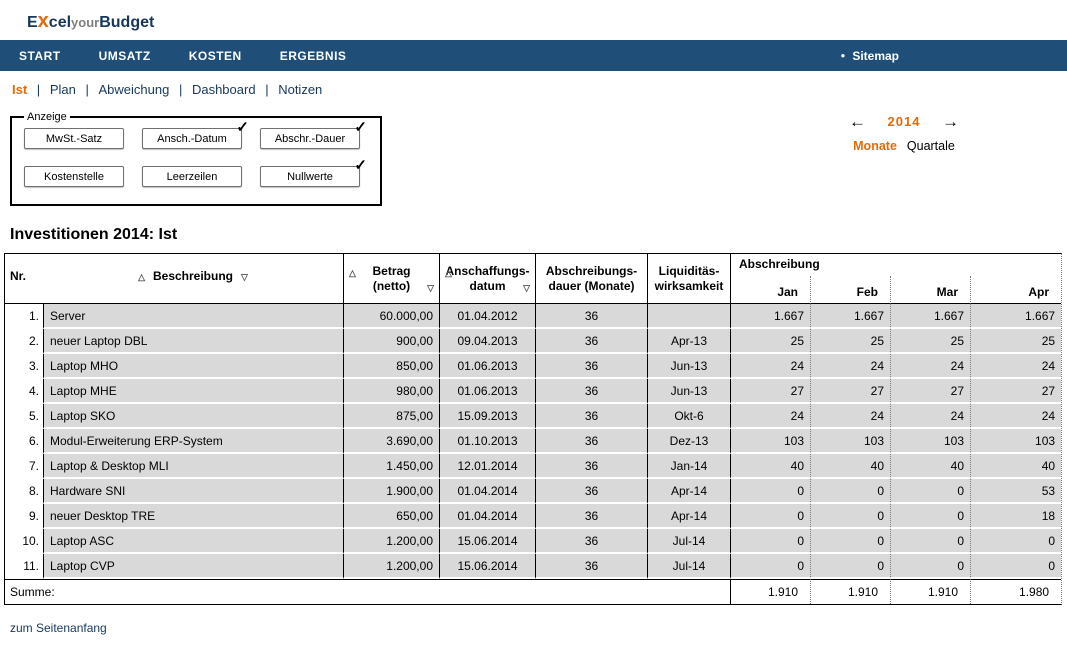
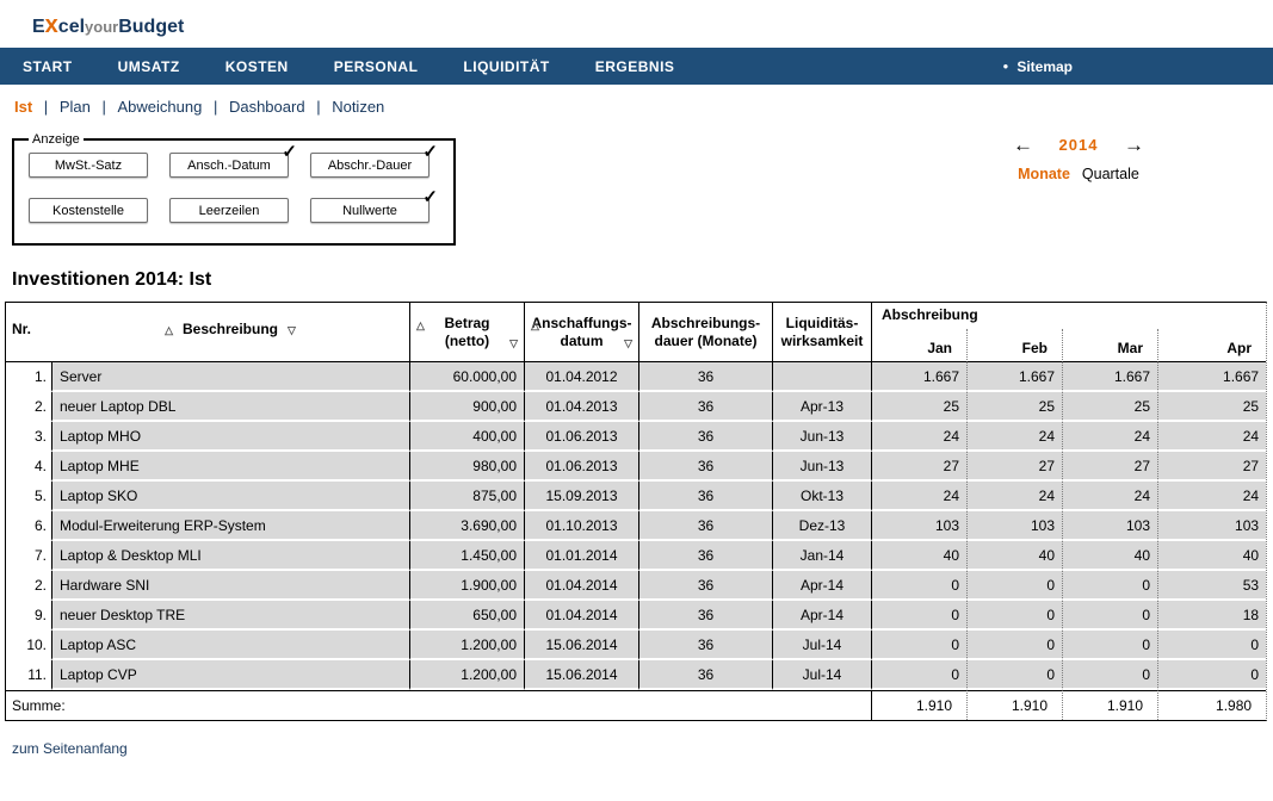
  ExcelyourBudget
  START
  UMSATZ
  KOSTEN
+ PERSONAL
+ LIQUIDITÄT
  ERGEBNIS
  ●
  Sitemap
  Ist | Plan | Abweichung | Dashboard | Notizen
  Anzeige
  MwSt.-Satz
  Ansch.-Datum
  ✓
  Abschr.-Dauer
  ✓
  Kostenstelle
  Leerzeilen
  Nullwerte
  ✓
  ←
  2014
  →
  Monate
  Quartale
  Investitionen 2014: Ist
  Nr.	△ Beschreibung ▽	△ Betrag (netto) ▽	△Anschaffungs- datum ▽	Abschreibungs- dauer (Monate)	Liquiditäs- wirksamkeit	Abschreibung
  Jan	Feb	Mar	Apr
  1.	Server	60.000,00	01.04.2012	36		1.667	1.667	1.667	1.667
- 2.	neuer Laptop DBL	900,00	09.04.2013	36	Apr-13	25	25	25	25
+ 2.	neuer Laptop DBL	900,00	01.04.2013	36	Apr-13	25	25	25	25
- 3.	Laptop MHO	850,00	01.06.2013	36	Jun-13	24	24	24	24
+ 3.	Laptop MHO	400,00	01.06.2013	36	Jun-13	24	24	24	24
  4.	Laptop MHE	980,00	01.06.2013	36	Jun-13	27	27	27	27
- 5.	Laptop SKO	875,00	15.09.2013	36	Okt-6	24	24	24	24
+ 5.	Laptop SKO	875,00	15.09.2013	36	Okt-13	24	24	24	24
  6.	Modul-Erweiterung ERP-System	3.690,00	01.10.2013	36	Dez-13	103	103	103	103
- 7.	Laptop & Desktop MLI	1.450,00	12.01.2014	36	Jan-14	40	40	40	40
+ 7.	Laptop & Desktop MLI	1.450,00	01.01.2014	36	Jan-14	40	40	40	40
- 8.	Hardware SNI	1.900,00	01.04.2014	36	Apr-14	0	0	0	53
+ 2.	Hardware SNI	1.900,00	01.04.2014	36	Apr-14	0	0	0	53
  9.	neuer Desktop TRE	650,00	01.04.2014	36	Apr-14	0	0	0	18
  10.	Laptop ASC	1.200,00	15.06.2014	36	Jul-14	0	0	0	0
  11.	Laptop CVP	1.200,00	15.06.2014	36	Jul-14	0	0	0	0
  Summe:	1.910	1.910	1.910	1.980
  zum Seitenanfang
